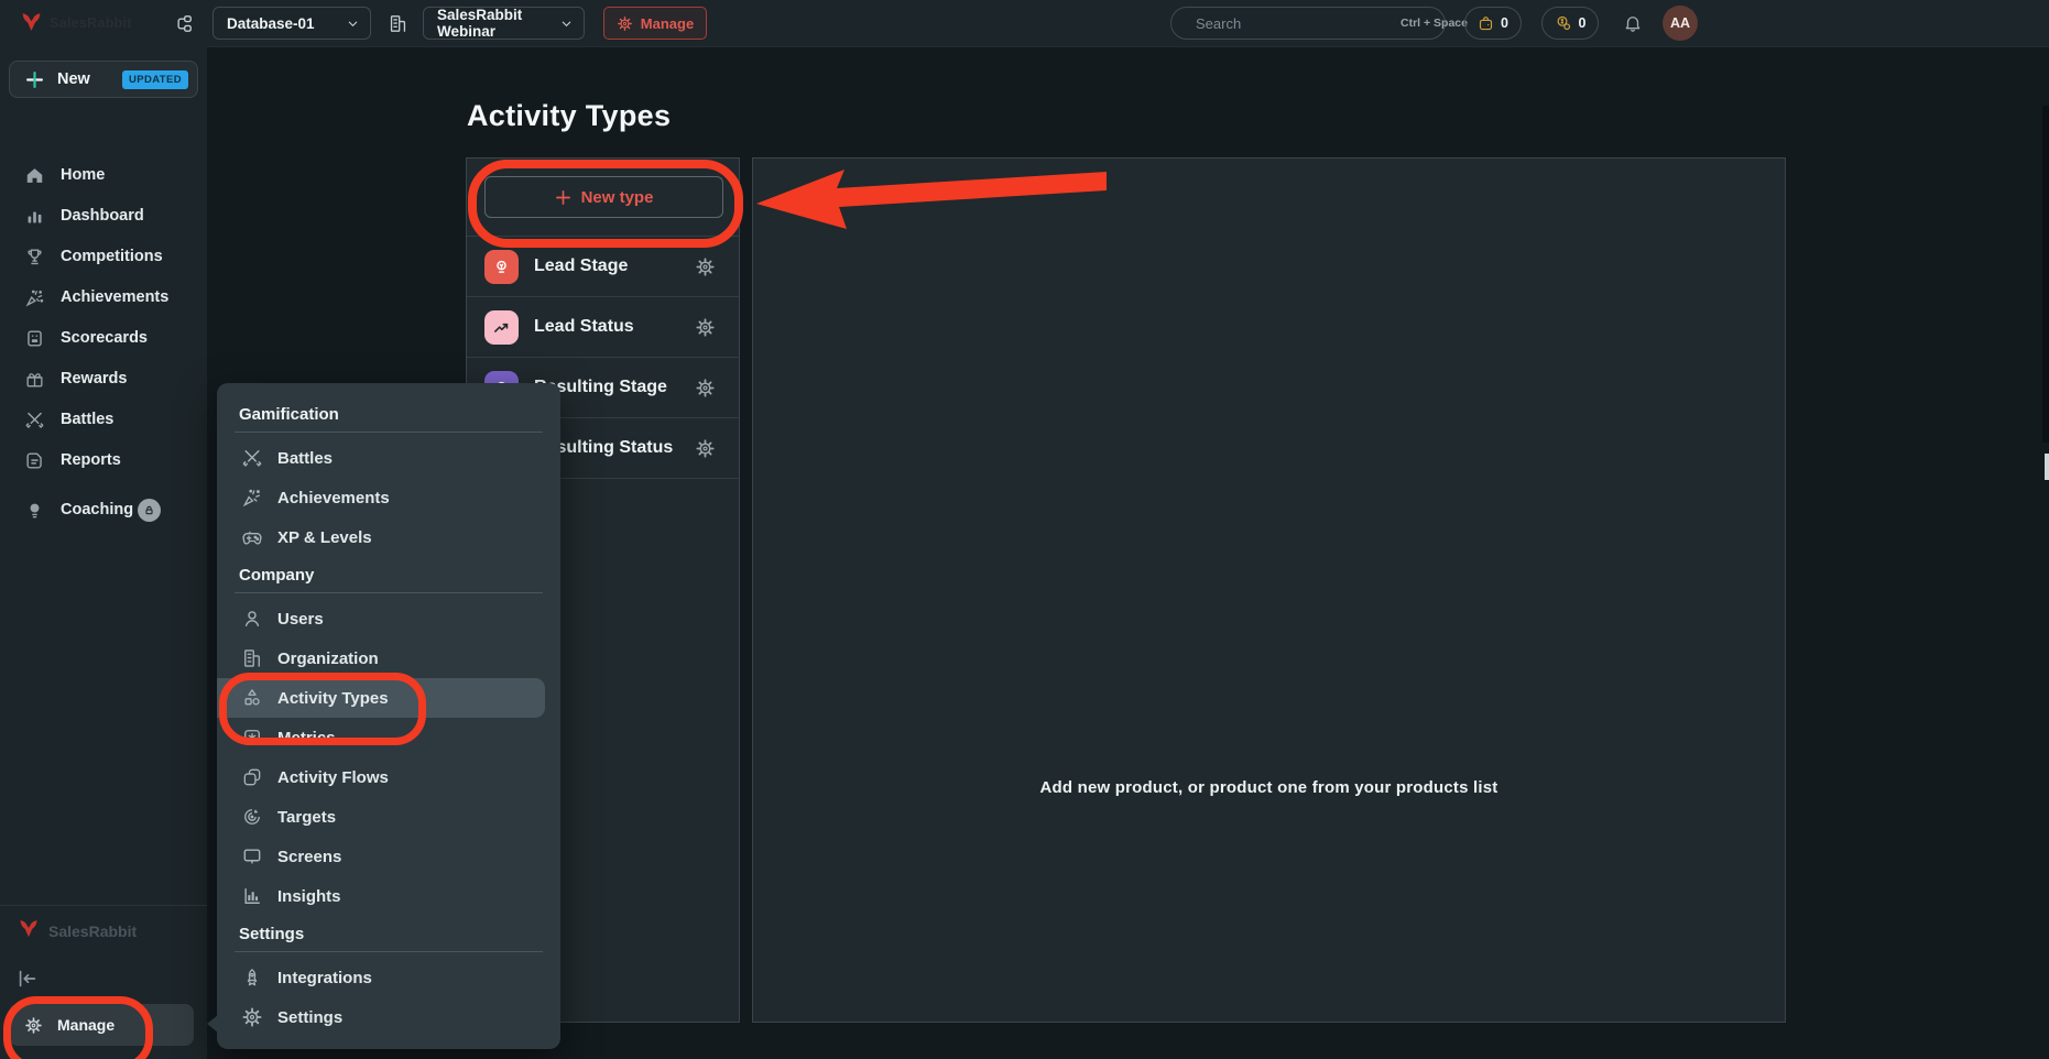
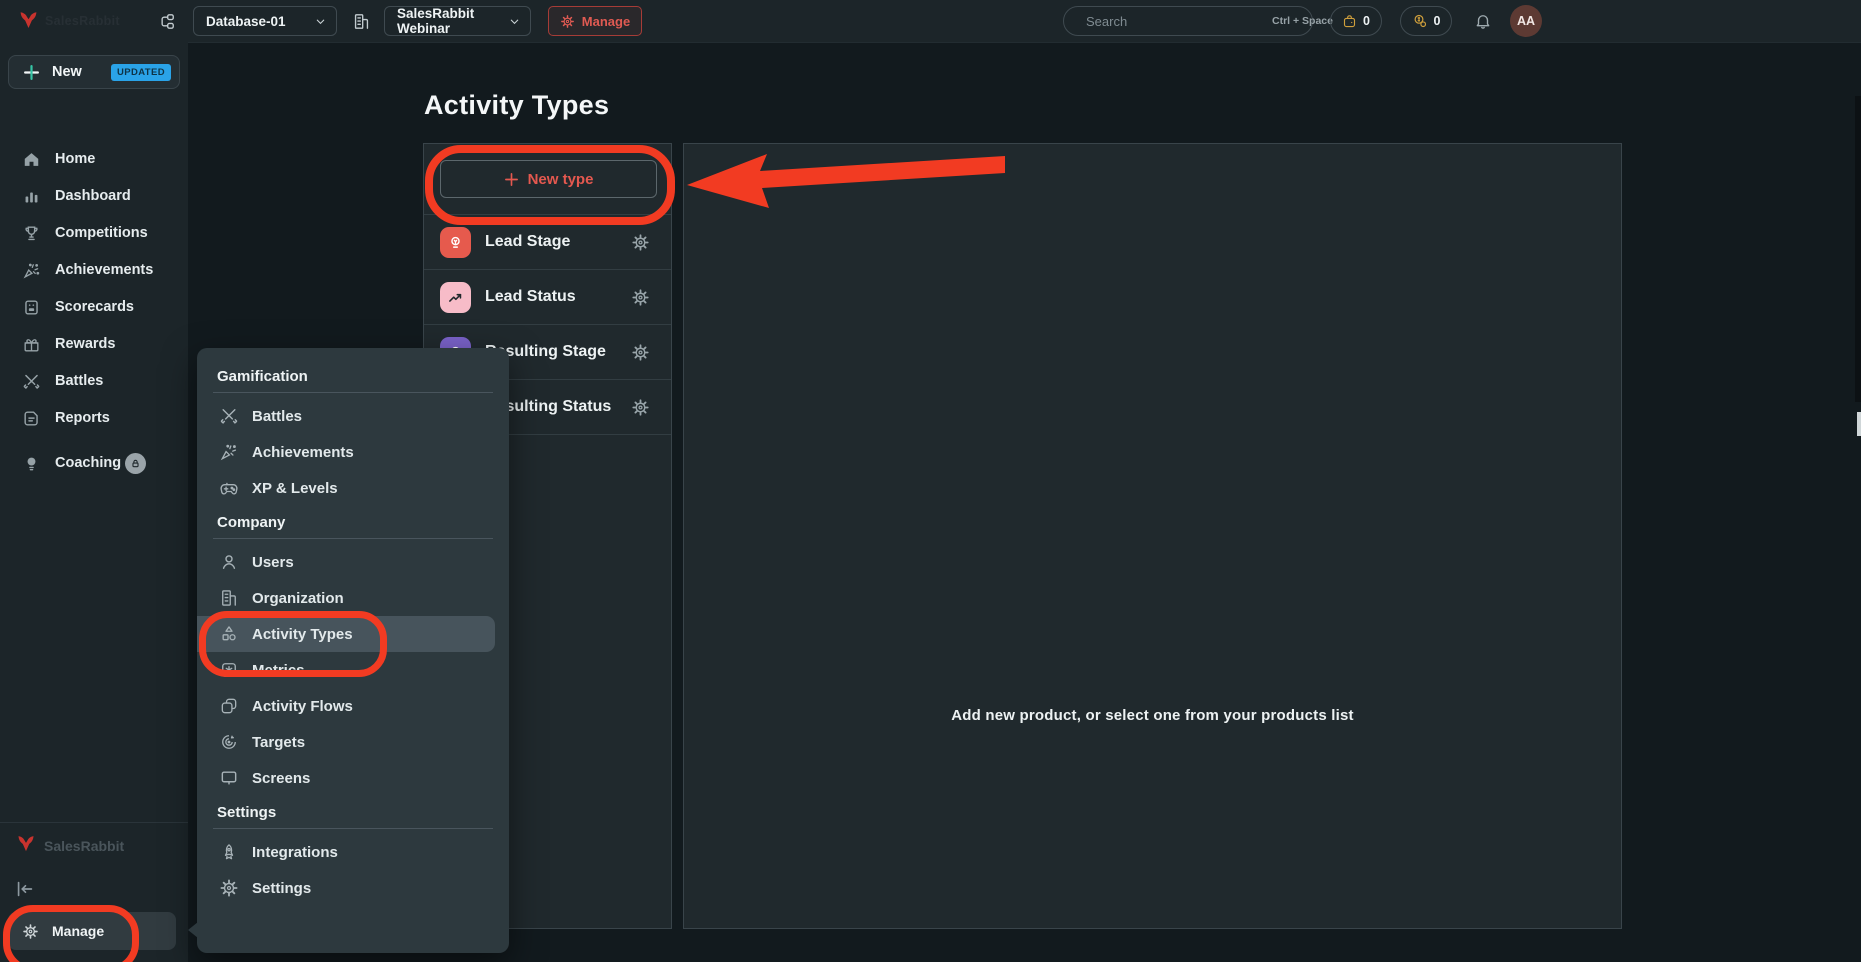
  Database-01
  SalesRabbit Webinar
  Manage
  Search
  Ctrl + Space
  0
  0
  AA
  New
  UPDATED
  Home
  Dashboard
  Competitions
  Achievements
  Scorecards
  Rewards
  Battles
  Reports
  Coaching
  SalesRabbit
  Manage
  Activity Types
  New type
  Lead Stage
  Lead Status
  sulting Stage
  sulting Status
- Add new product, or product one from your products list
+ Add new product, or select one from your products list
  Gamification
  Battles
  Achievements
  XP & Levels
  Company
  Users
  Organization
  Activity Types
  Metrics
  Activity Flows
  Targets
  Screens
- Insights
  Settings
  Integrations
  Settings
